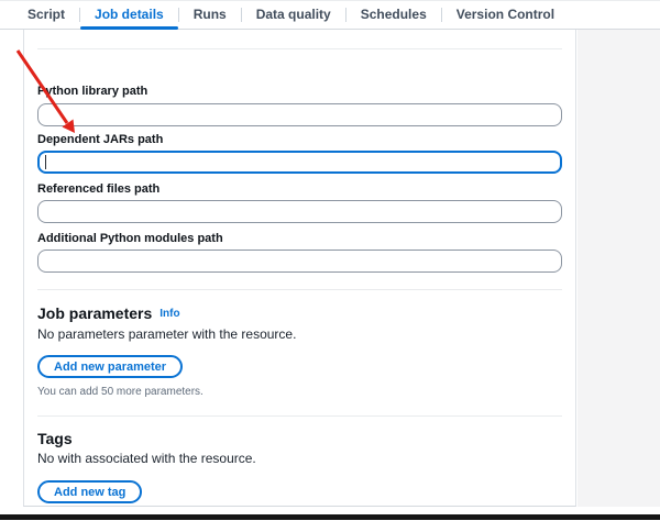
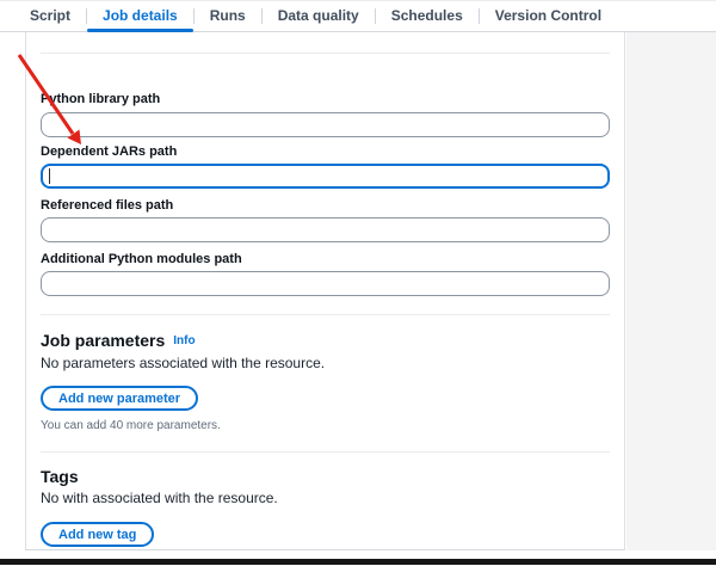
  Script
  Job details
  Runs
  Data quality
  Schedules
  Version Control
  Python library path
  Dependent JARs path
  Referenced files path
  Additional Python modules path
  Job parameters Info
- No parameters parameter with the resource.
+ No parameters associated with the resource.
  Add new parameter
- You can add 50 more parameters.
+ You can add 40 more parameters.
  Tags
  No with associated with the resource.
  Add new tag
